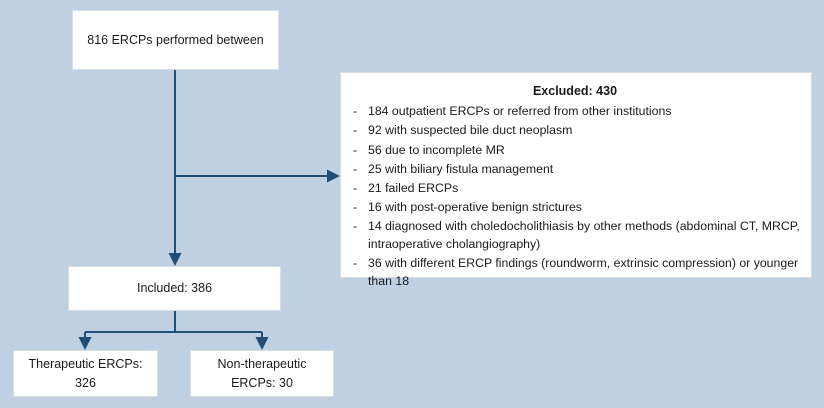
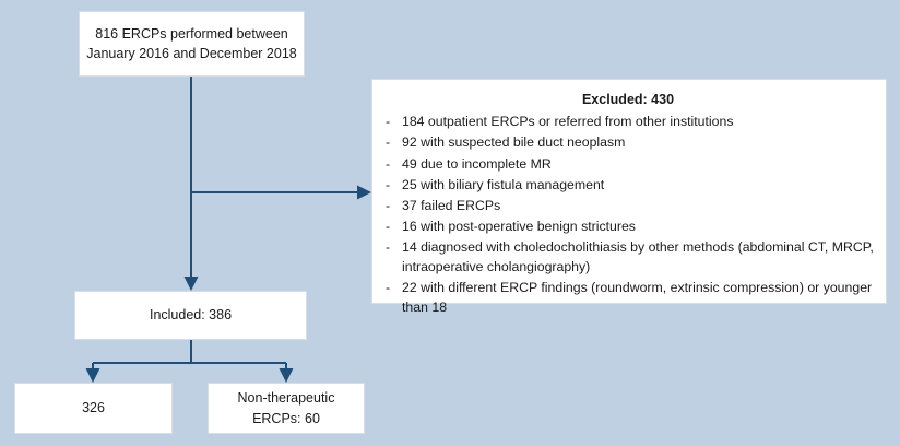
  816 ERCPs performed between
+ January 2016 and December 2018
  Excluded: 430
  -
  184 outpatient ERCPs or referred from other institutions
  -
  92 with suspected bile duct neoplasm
  -
- 56 due to incomplete MR
+ 49 due to incomplete MR
  -
  25 with biliary fistula management
  -
- 21 failed ERCPs
+ 37 failed ERCPs
  -
  16 with post-operative benign strictures
  -
  14 diagnosed with choledocholithiasis by other methods (abdominal CT, MRCP, intraoperative cholangiography)
  -
- 36 with different ERCP findings (roundworm, extrinsic compression) or younger than 18
+ 22 with different ERCP findings (roundworm, extrinsic compression) or younger than 18
  Included: 386
- Therapeutic ERCPs:
  326
  Non-therapeutic
- ERCPs: 30
+ ERCPs: 60
